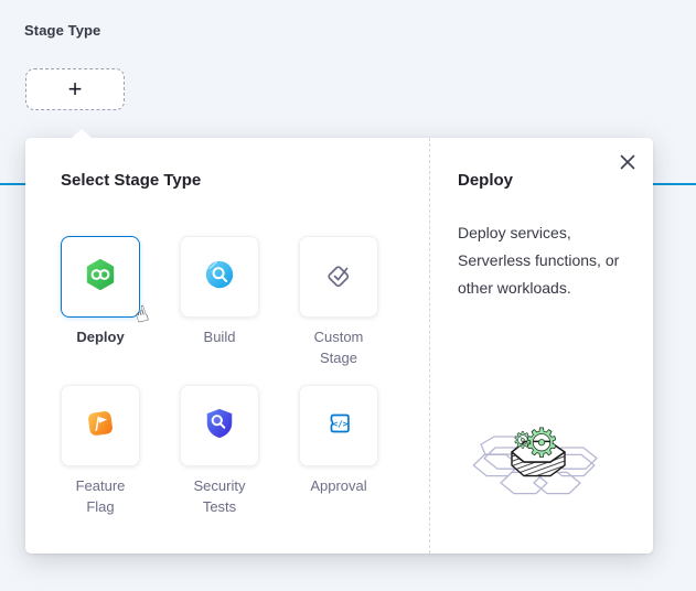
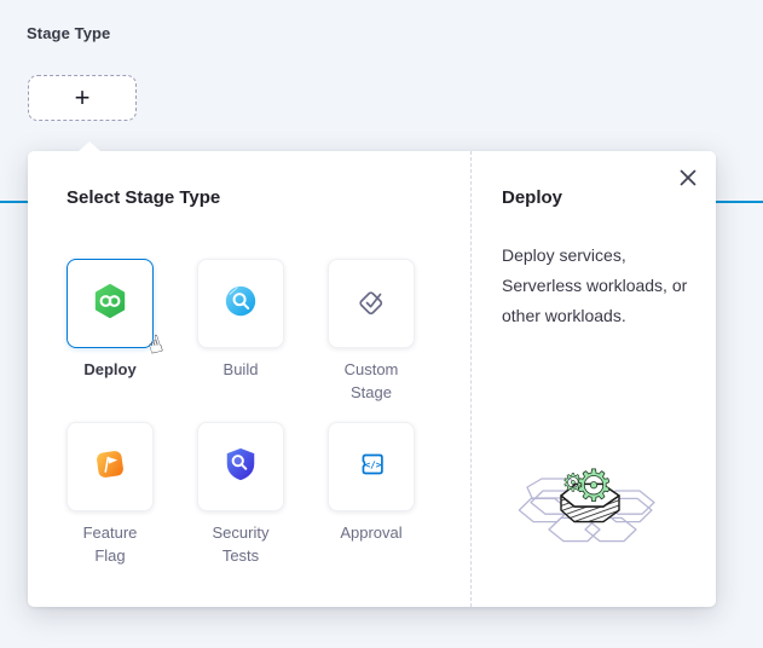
  Stage Type
  +
  Select Stage Type
  Deploy
  Build
  Custom Stage
  Feature Flag
  Security Tests
  </>
  Approval
  Deploy
- Deploy services, Serverless functions, or other workloads.
+ Deploy services, Serverless workloads, or other workloads.
  ⚙
  ⚙
